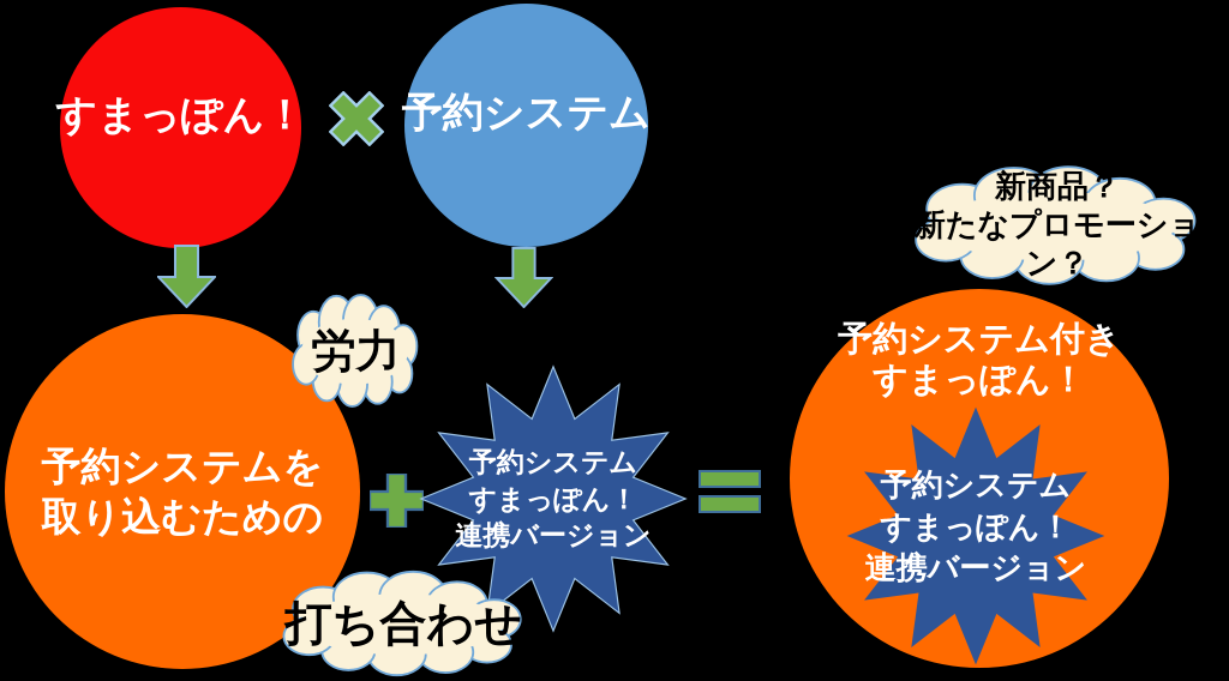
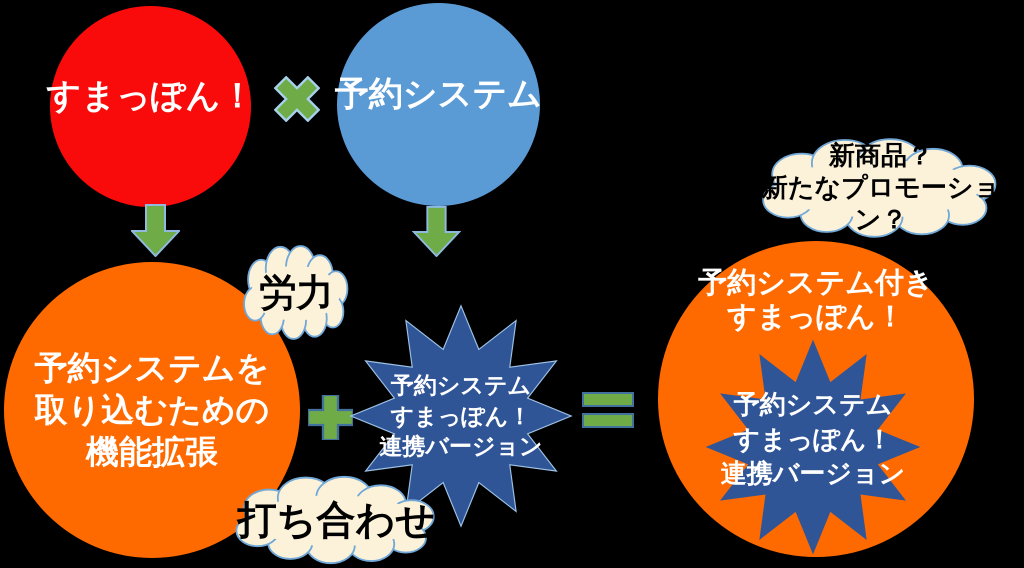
  すまっぽん！
  予約システム
  予約システムを
  取り込むための
+ 機能拡張
  予約システム
  すまっぽん！
  連携バージョン
  予約システム
  すまっぽん！
  連携バージョン
  予約システム付き
  すまっぽん！
  労力
  打ち合わせ
  新商品？
  新たなプロモーション？
